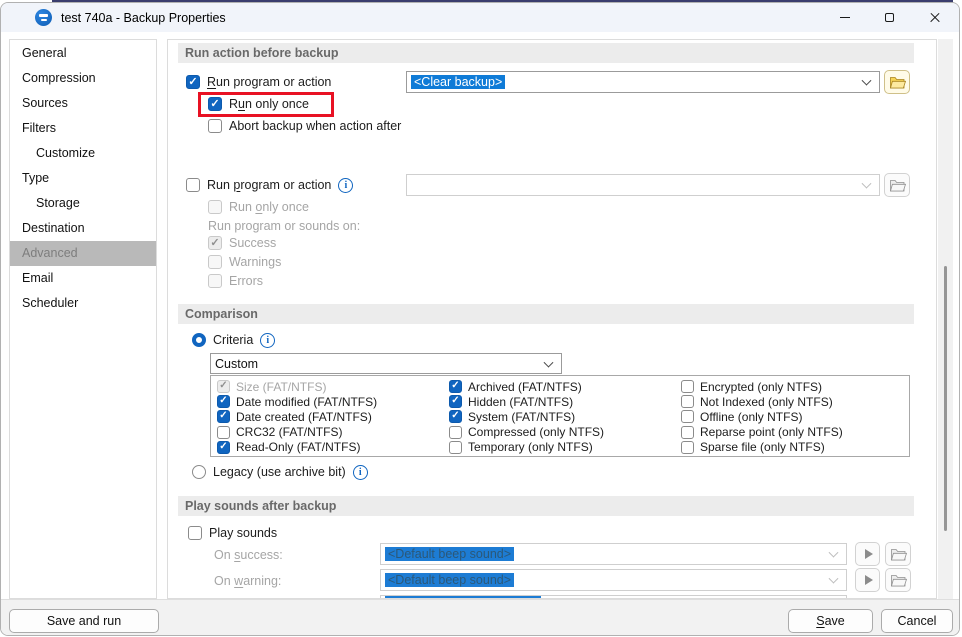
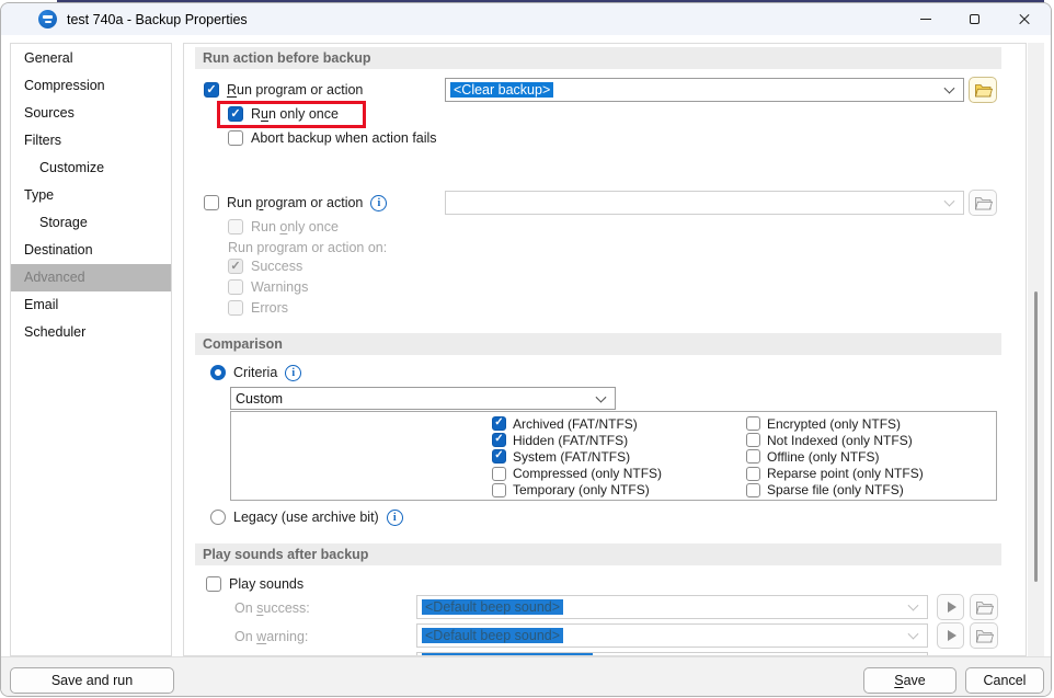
  test 740a - Backup Properties
  General
  Compression
  Sources
  Filters
  Customize
  Type
  Storage
  Destination
  Advanced
  Email
  Scheduler
  Run action before backup
  Run program or action
  <Clear backup>
  Run only once
- Abort backup when action after
+ Abort backup when action fails
  Run program or action
  Run only once
- Run program or sounds on:
+ Run program or action on:
  Success
  Warnings
  Errors
  Comparison
  Criteria
  Custom
- Size (FAT/NTFS)
- Date modified (FAT/NTFS)
- Date created (FAT/NTFS)
- CRC32 (FAT/NTFS)
- Read-Only (FAT/NTFS)
  Archived (FAT/NTFS)
  Hidden (FAT/NTFS)
  System (FAT/NTFS)
  Compressed (only NTFS)
  Temporary (only NTFS)
  Encrypted (only NTFS)
  Not Indexed (only NTFS)
  Offline (only NTFS)
  Reparse point (only NTFS)
  Sparse file (only NTFS)
  Legacy (use archive bit)
  Play sounds after backup
  Play sounds
  On success:
  <Default beep sound>
  On warning:
  <Default beep sound>
  Save and run
  Save
  Cancel
